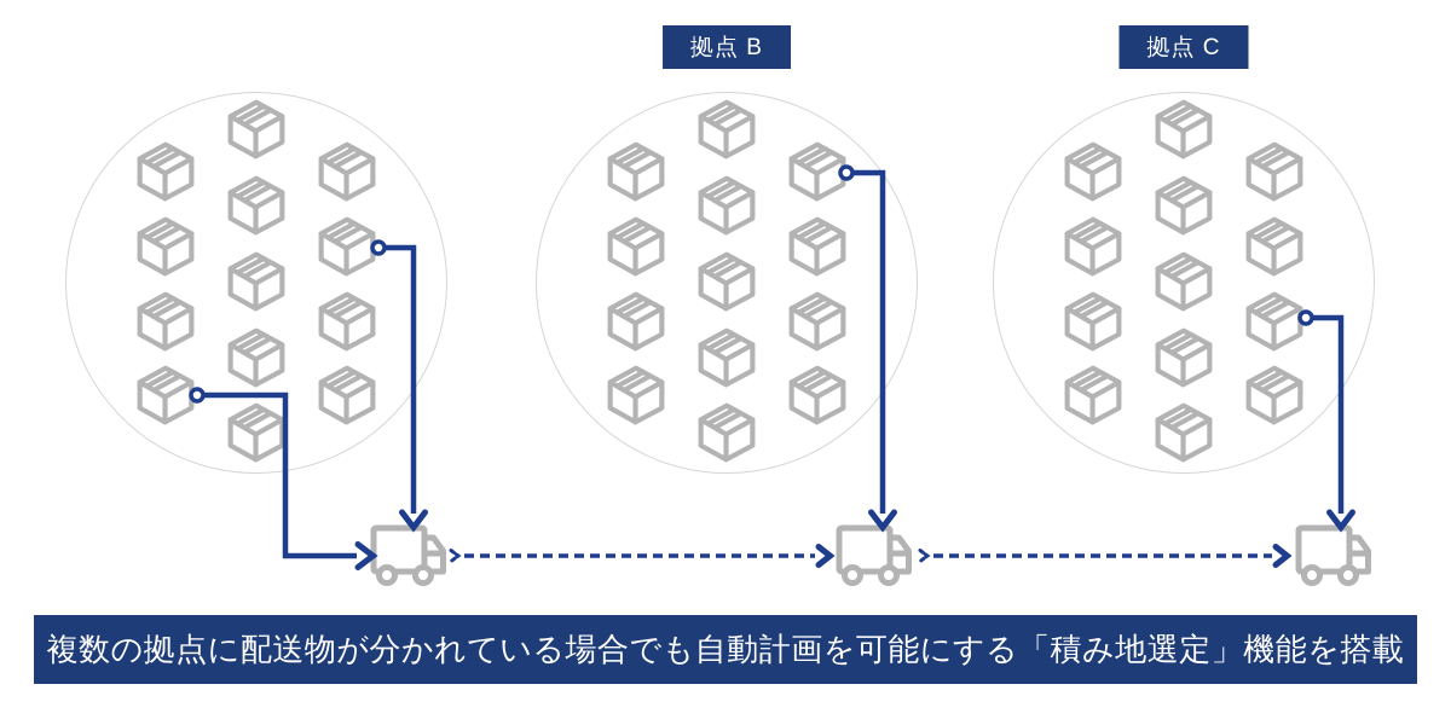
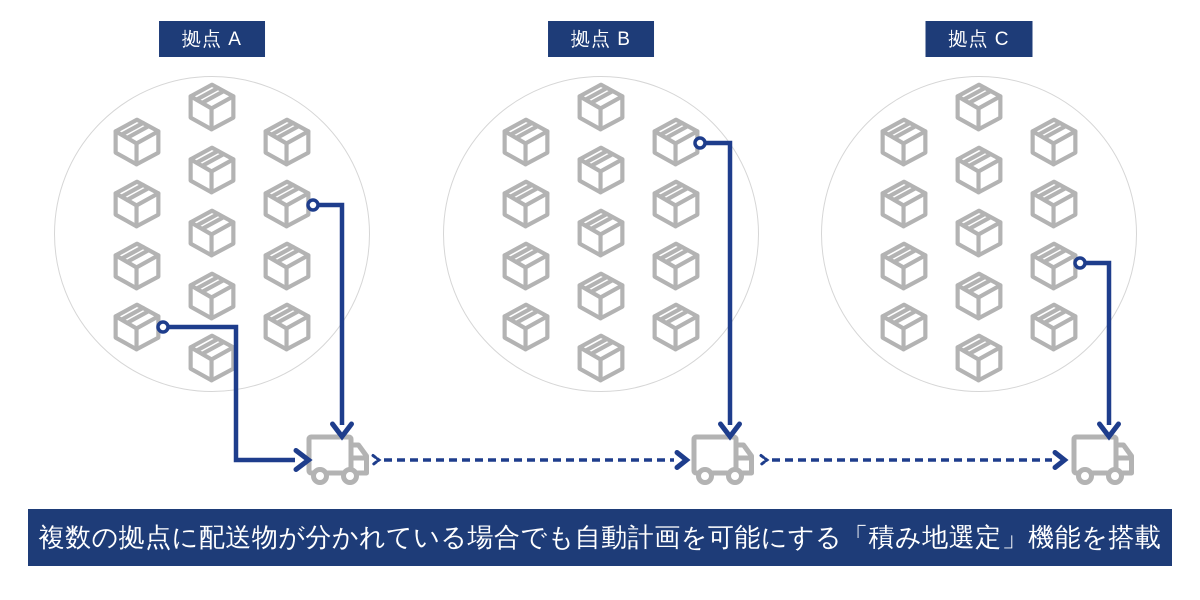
+ 拠点 A
  拠点 B
  拠点 C
  複数の拠点に配送物が分かれている場合でも自動計画を可能にする「積み地選定」機能を搭載
